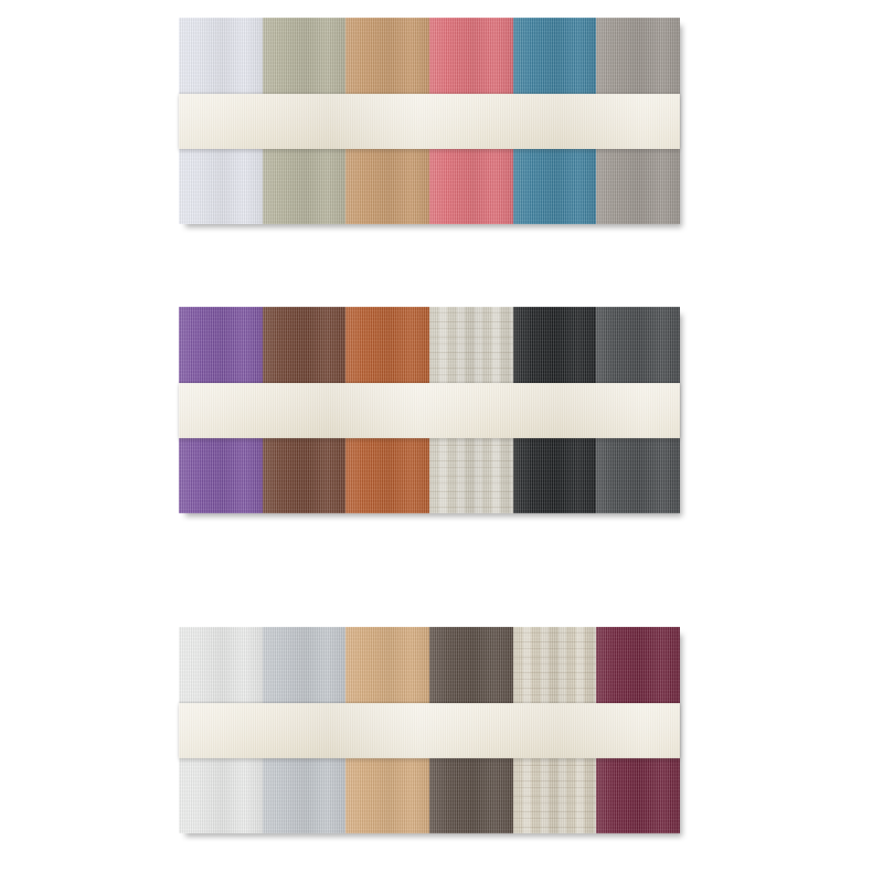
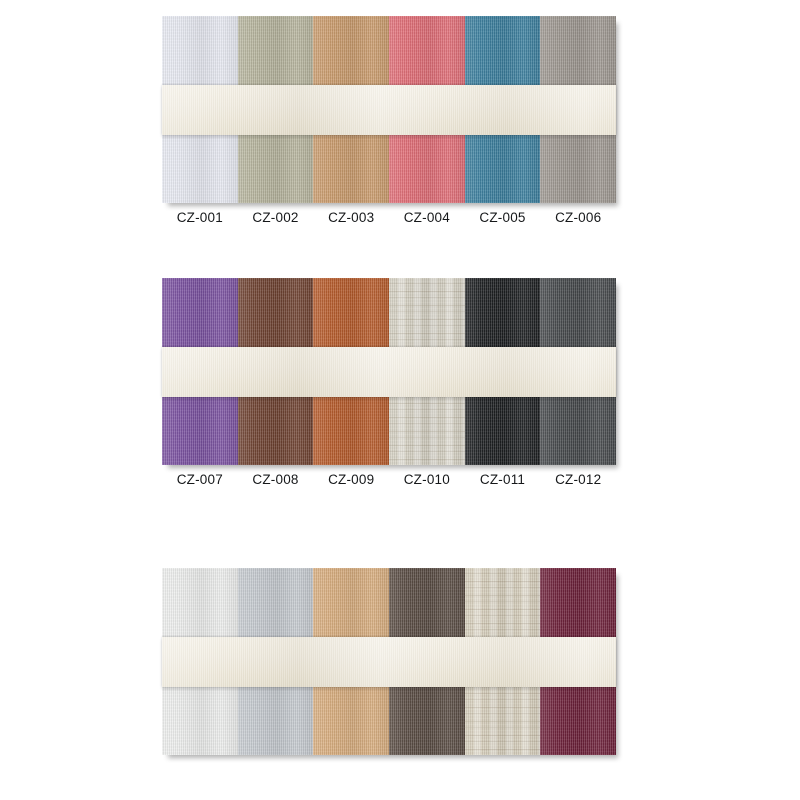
+ CZ-001
+ CZ-002
+ CZ-003
+ CZ-004
+ CZ-005
+ CZ-006
+ CZ-007
+ CZ-008
+ CZ-009
+ CZ-010
+ CZ-011
+ CZ-012
